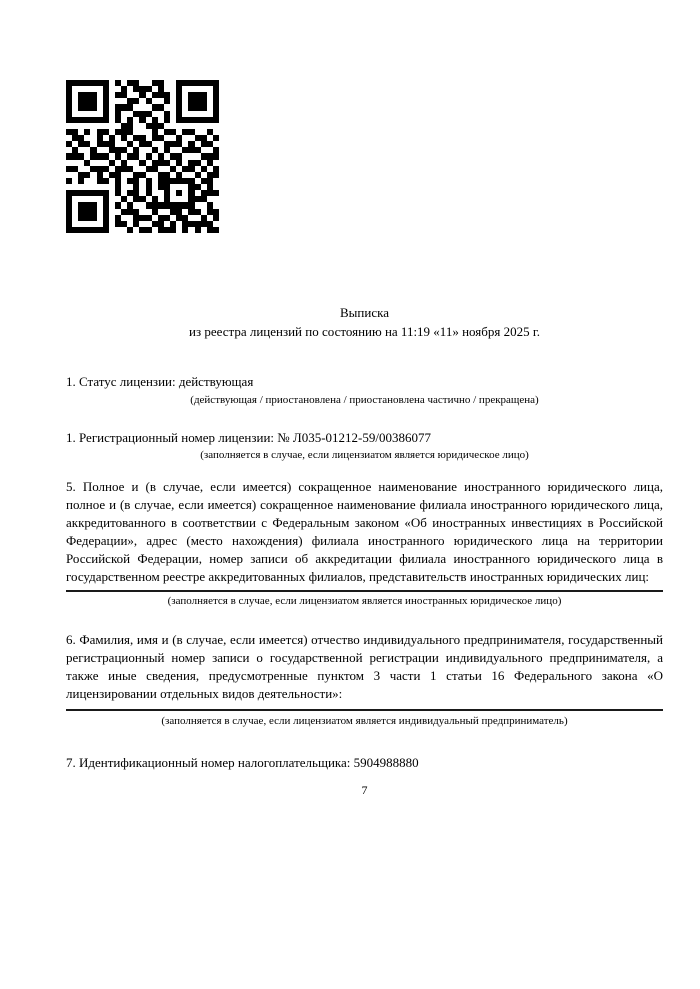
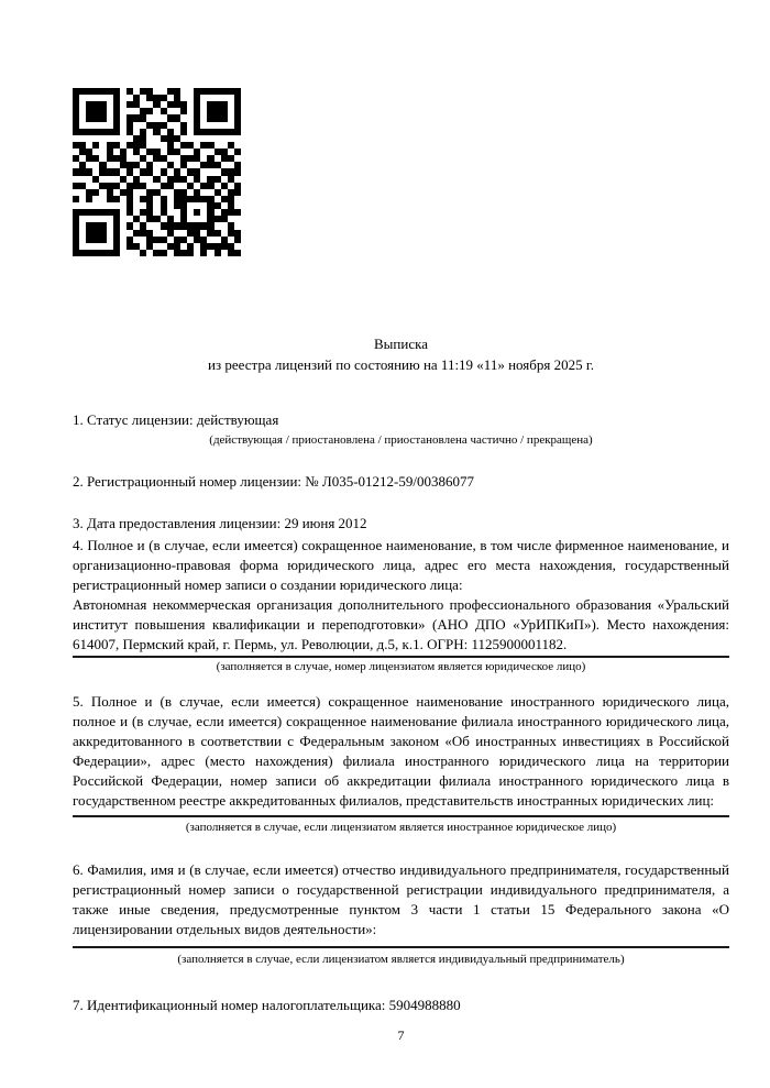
  Выписка
  из реестра лицензий по состоянию на 11:19 «11» ноября 2025 г.
  1. Статус лицензии: действующая
  (действующая / приостановлена / приостановлена частично / прекращена)
- 1. Регистрационный номер лицензии: № Л035-01212-59/00386077
+ 2. Регистрационный номер лицензии: № Л035-01212-59/00386077
+ 3. Дата предоставления лицензии: 29 июня 2012
+ 4. Полное и (в случае, если имеется) сокращенное наименование, в том числе фирменное наименование, и организационно-правовая форма юридического лица, адрес его места нахождения, государственный регистрационный номер записи о создании юридического лица:
+ Автономная некоммерческая организация дополнительного профессионального образования «Уральский институт повышения квалификации и переподготовки» (АНО ДПО «УрИПКиП»). Место нахождения: 614007, Пермский край, г. Пермь, ул. Революции, д.5, к.1. ОГРН: 1125900001182.
- (заполняется в случае, если лицензиатом является юридическое лицо)
+ (заполняется в случае, номер лицензиатом является юридическое лицо)
  5. Полное и (в случае, если имеется) сокращенное наименование иностранного юридического лица, полное и (в случае, если имеется) сокращенное наименование филиала иностранного юридического лица, аккредитованного в соответствии с Федеральным законом «Об иностранных инвестициях в Российской Федерации», адрес (место нахождения) филиала иностранного юридического лица на территории Российской Федерации, номер записи об аккредитации филиала иностранного юридического лица в государственном реестре аккредитованных филиалов, представительств иностранных юридических лиц:
- (заполняется в случае, если лицензиатом является иностранных юридическое лицо)
+ (заполняется в случае, если лицензиатом является иностранное юридическое лицо)
- 6. Фамилия, имя и (в случае, если имеется) отчество индивидуального предпринимателя, государственный регистрационный номер записи о государственной регистрации индивидуального предпринимателя, а также иные сведения, предусмотренные пунктом 3 части 1 статьи 16 Федерального закона «О лицензировании отдельных видов деятельности»:
+ 6. Фамилия, имя и (в случае, если имеется) отчество индивидуального предпринимателя, государственный регистрационный номер записи о государственной регистрации индивидуального предпринимателя, а также иные сведения, предусмотренные пунктом 3 части 1 статьи 15 Федерального закона «О лицензировании отдельных видов деятельности»:
  (заполняется в случае, если лицензиатом является индивидуальный предприниматель)
  7. Идентификационный номер налогоплательщика: 5904988880
  7
